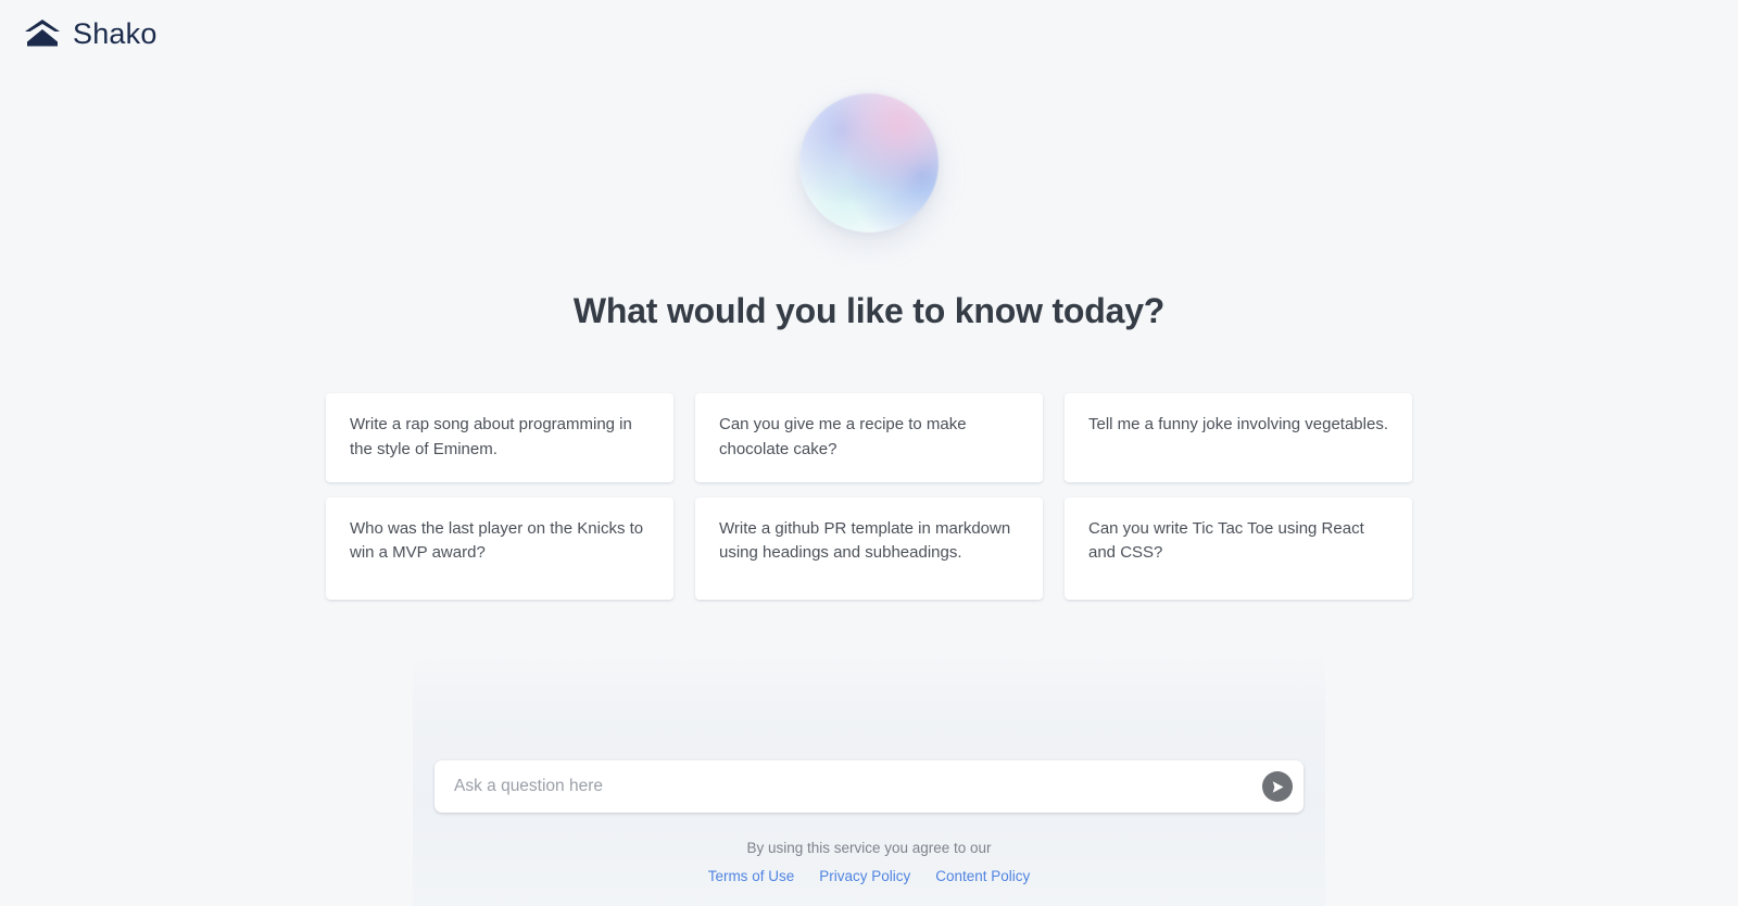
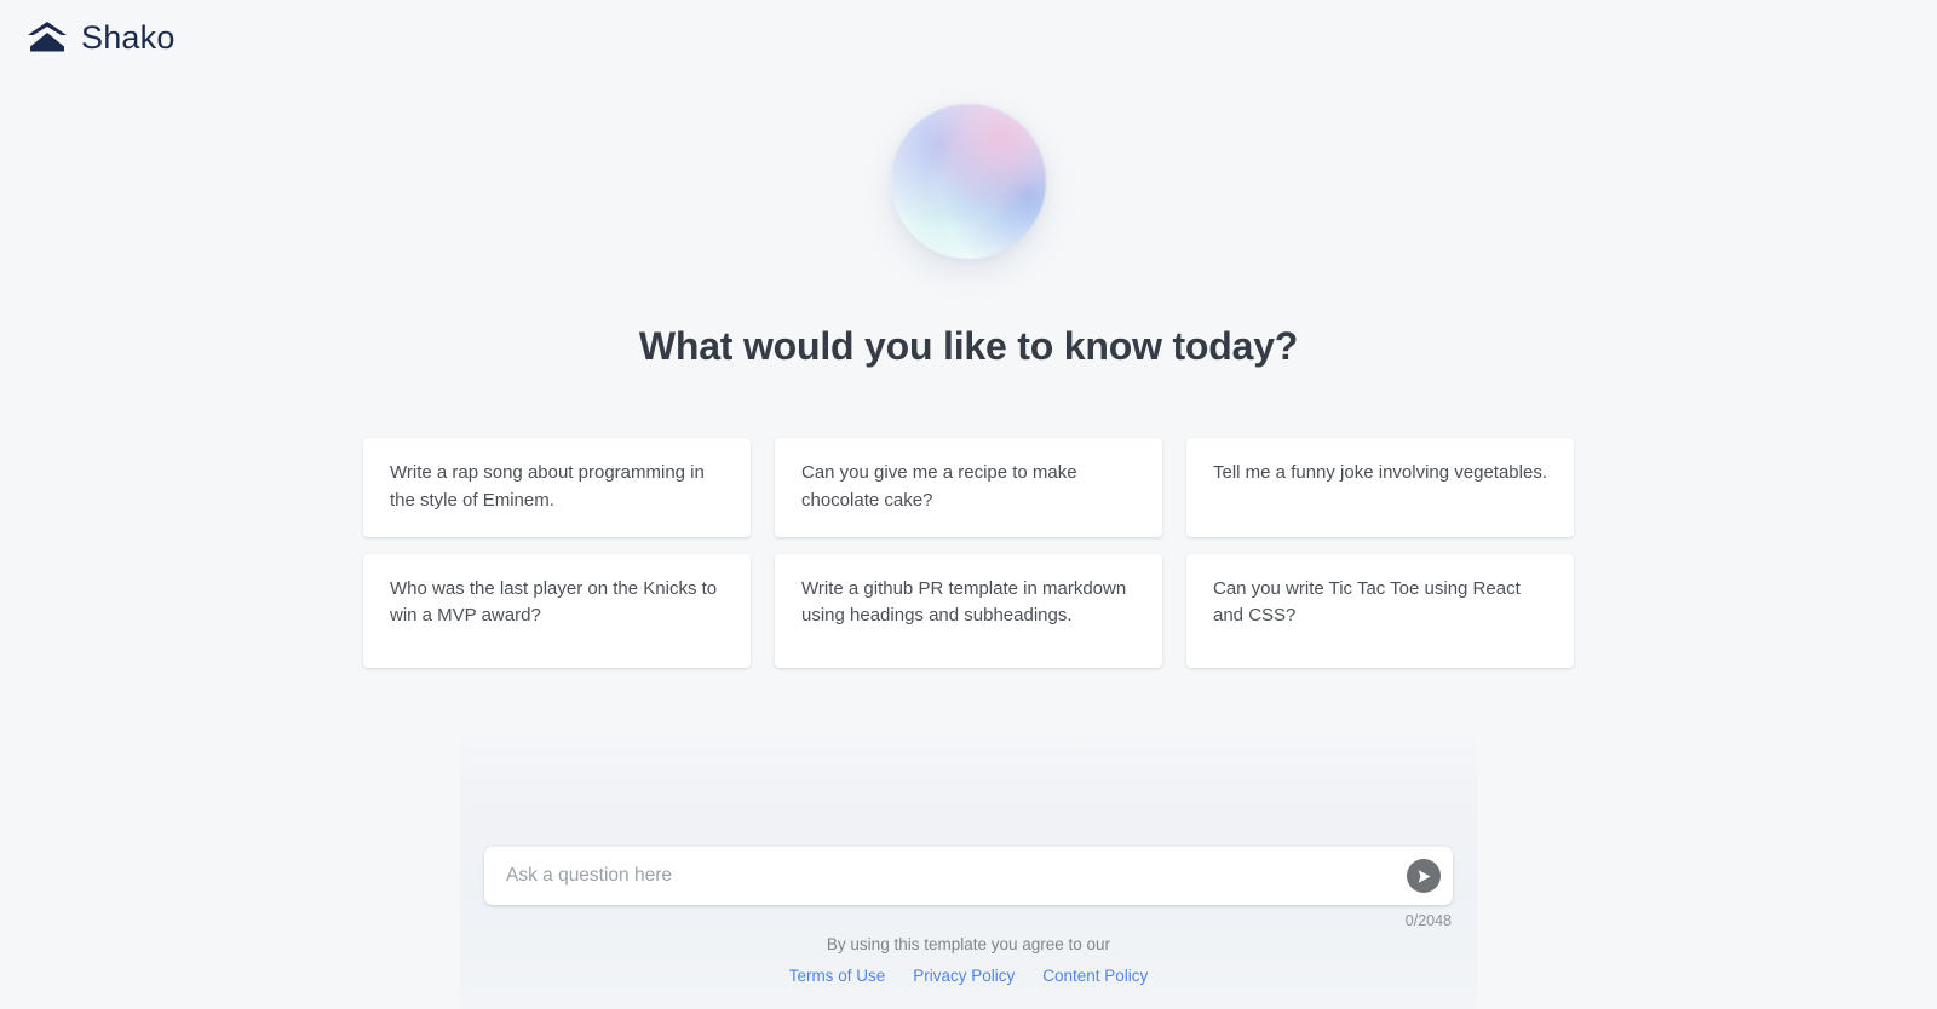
  Shako
  What would you like to know today?
  Write a rap song about programming in the style of Eminem.
  Can you give me a recipe to make chocolate cake?
  Tell me a funny joke involving vegetables.
  Who was the last player on the Knicks to win a MVP award?
  Write a github PR template in markdown using headings and subheadings.
  Can you write Tic Tac Toe using React and CSS?
  Ask a question here
+ 0/2048
- By using this service you agree to our
+ By using this template you agree to our
  Terms of Use
  Privacy Policy
  Content Policy
